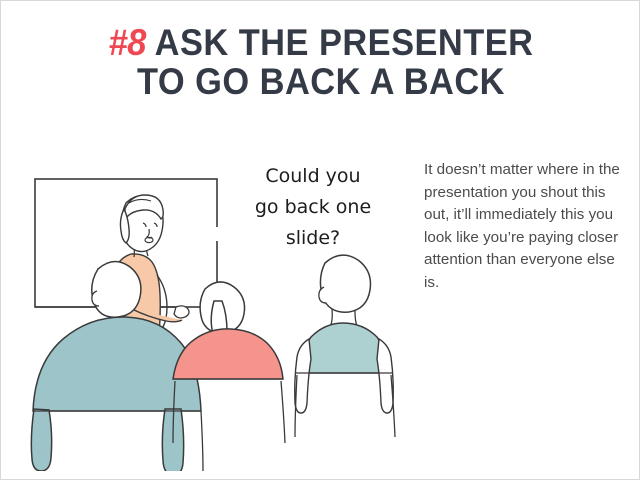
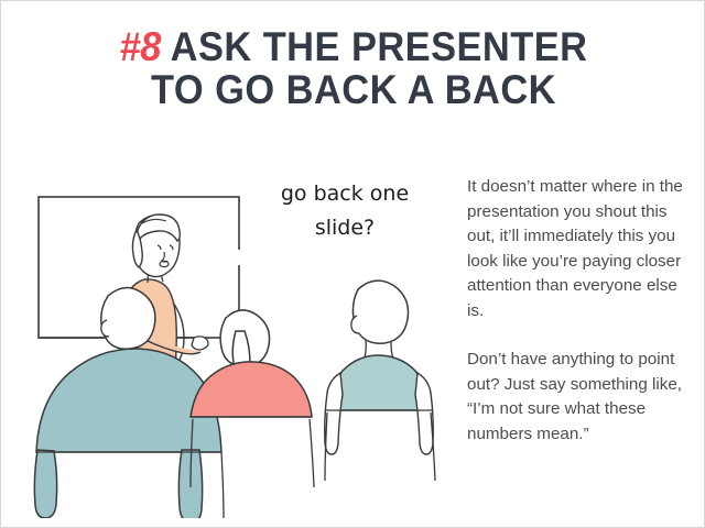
  #8 ASK THE PRESENTER
  TO GO BACK A BACK
- Could you
  go back one
  slide?
  It doesn’t matter where in the presentation you shout this out, it’ll immediately this you look like you’re paying closer attention than everyone else is.
+ Don’t have anything to point out? Just say something like, “I’m not sure what these numbers mean.”
